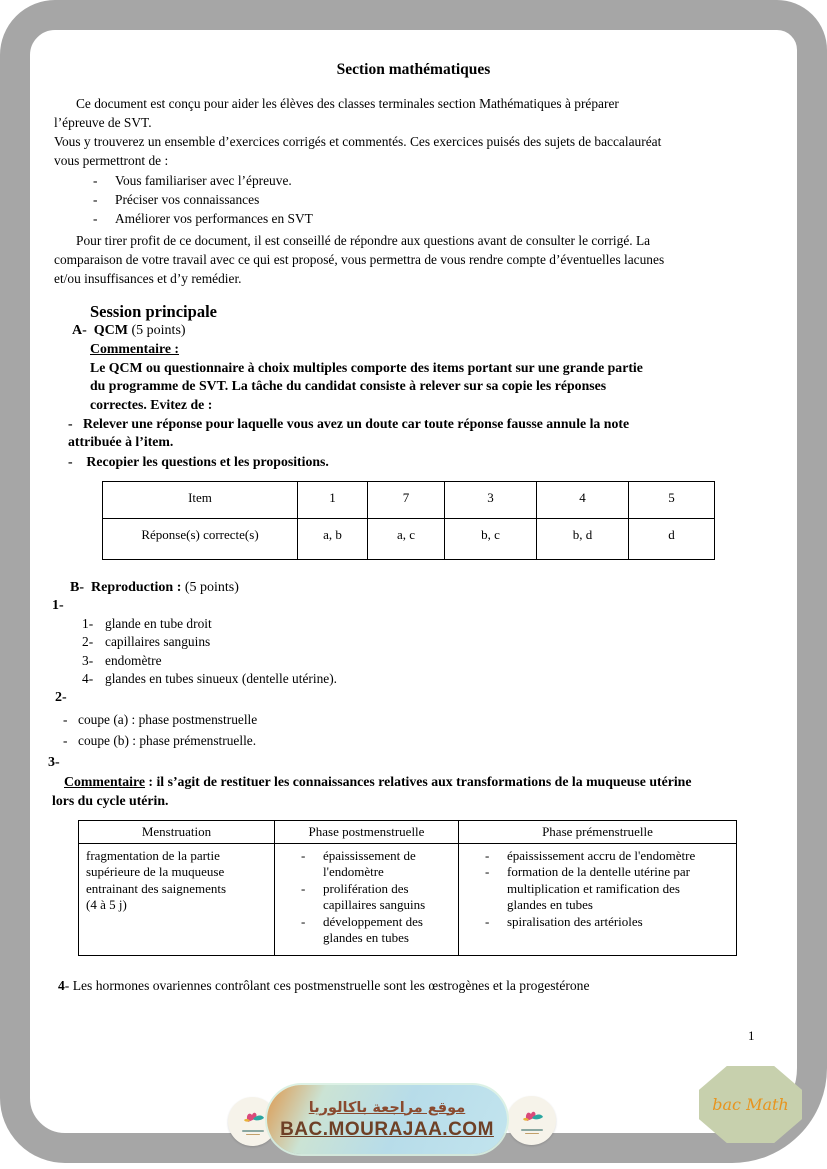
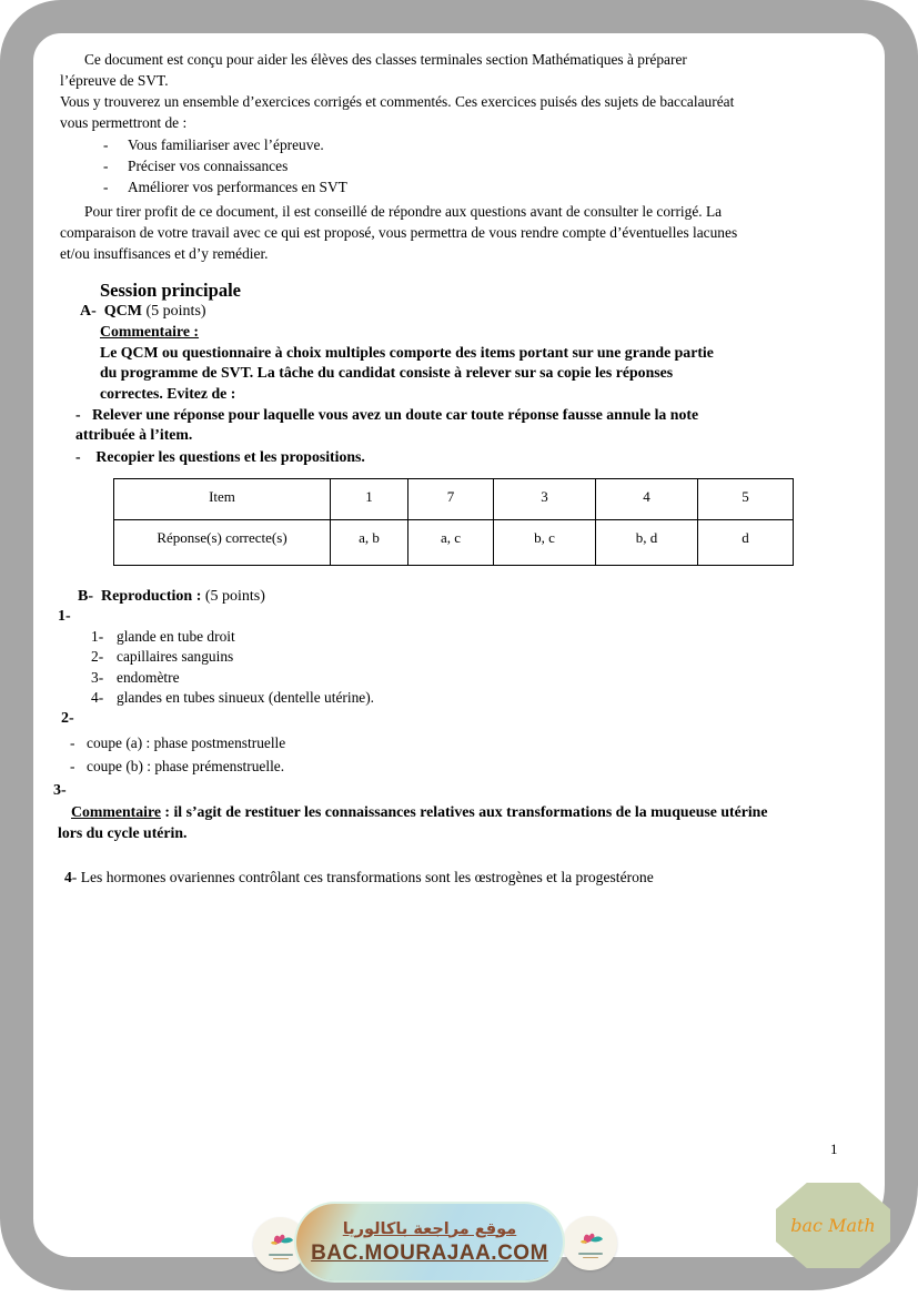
- Section mathématiques
  Ce document est conçu pour aider les élèves des classes terminales section Mathématiques à préparer
  l’épreuve de SVT.
  Vous y trouverez un ensemble d’exercices corrigés et commentés. Ces exercices puisés des sujets de baccalauréat
  vous permettront de :
  -
  Vous familiariser avec l’épreuve.
  -
  Préciser vos connaissances
  -
  Améliorer vos performances en SVT
  Pour tirer profit de ce document, il est conseillé de répondre aux questions avant de consulter le corrigé. La
  comparaison de votre travail avec ce qui est proposé, vous permettra de vous rendre compte d’éventuelles lacunes
  et/ou insuffisances et d’y remédier.
  Session principale
  A- QCM (5 points)
  Commentaire :
  Le QCM ou questionnaire à choix multiples comporte des items portant sur une grande partie
  du programme de SVT. La tâche du candidat consiste à relever sur sa copie les réponses
  correctes. Evitez de :
  - Relever une réponse pour laquelle vous avez un doute car toute réponse fausse annule la note
  attribuée à l’item.
  - Recopier les questions et les propositions.
  Item	1	7	3	4	5
  Réponse(s) correcte(s)	a, b	a, c	b, c	b, d	d
  B- Reproduction : (5 points)
  1-
  1-
  glande en tube droit
  2-
  capillaires sanguins
  3-
  endomètre
  4-
  glandes en tubes sinueux (dentelle utérine).
  2-
  -
  coupe (a) : phase postmenstruelle
  -
  coupe (b) : phase prémenstruelle.
  3-
  Commentaire : il s’agit de restituer les connaissances relatives aux transformations de la muqueuse utérine
  lors du cycle utérin.
- Menstruation	Phase postmenstruelle	Phase prémenstruelle
- fragmentation de la partie supérieure de la muqueuse entrainant des saignements (4 à 5 j)	- épaississement de l'endomètre - prolifération des capillaires sanguins - développement des glandes en tubes	- épaississement accru de l'endomètre - formation de la dentelle utérine par multiplication et ramification des glandes en tubes - spiralisation des artérioles
- 4- Les hormones ovariennes contrôlant ces postmenstruelle sont les œstrogènes et la progestérone
+ 4- Les hormones ovariennes contrôlant ces transformations sont les œstrogènes et la progestérone
  1
  موقع مراجعة باكالوريا
  BAC.MOURAJAA.COM
  bac Math
